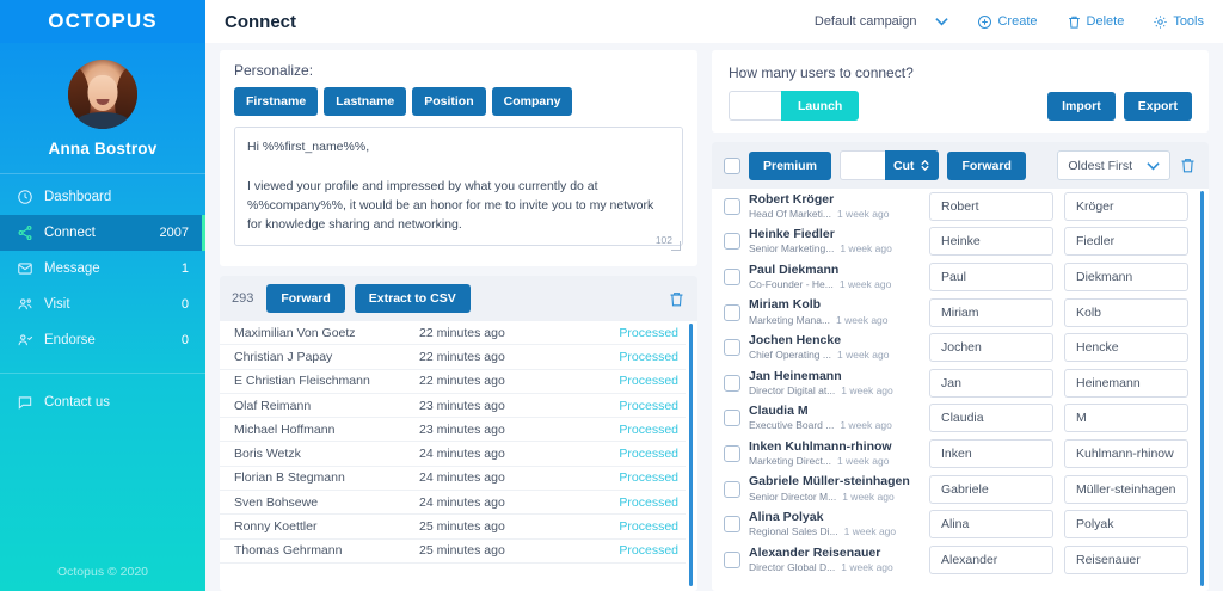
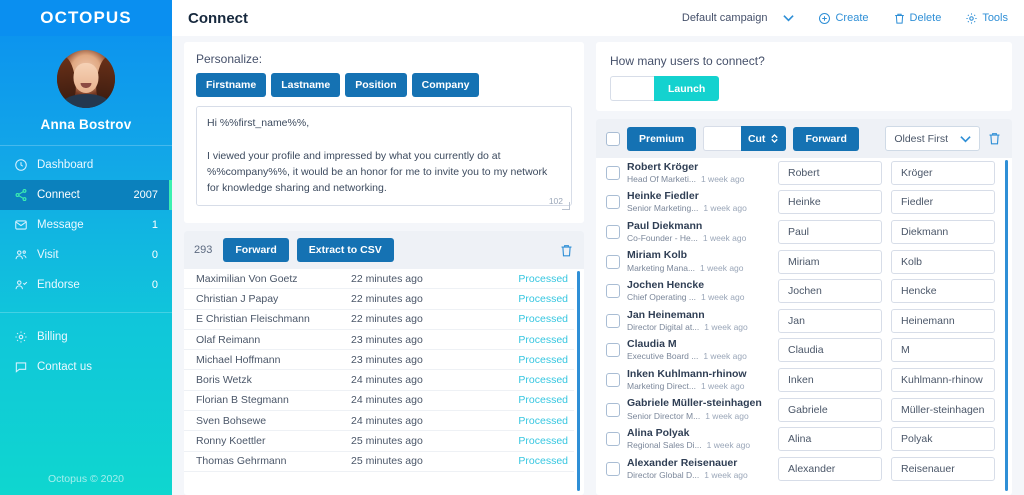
  OCTOPUS
  Anna Bostrov
  Dashboard
  Connect
  2007
  Message
  1
  Visit
  0
  Endorse
  0
+ Billing
  Contact us
  Octopus © 2020
  Connect
  Default campaign
  Create
  Delete
  Tools
  Personalize:
  Firstname
  Lastname
  Position
  Company
  Hi %%first_name%%,
  102
  293
  Forward
  Extract to CSV
  Maximilian Von Goetz
  22 minutes ago
  Processed
  Christian J Papay
  22 minutes ago
  Processed
  E Christian Fleischmann
  22 minutes ago
  Processed
  Olaf Reimann
  23 minutes ago
  Processed
  Michael Hoffmann
  23 minutes ago
  Processed
  Boris Wetzk
  24 minutes ago
  Processed
  Florian B Stegmann
  24 minutes ago
  Processed
  Sven Bohsewe
  24 minutes ago
  Processed
  Ronny Koettler
  25 minutes ago
  Processed
  Thomas Gehrmann
  25 minutes ago
  Processed
  How many users to connect?
  Launch
- Import
- Export
  Premium
  Cut
  Forward
  Oldest First
  Robert Kröger
  Head Of Marketi...
  1 week ago
  Robert
  Kröger
  Heinke Fiedler
  Senior Marketing...
  1 week ago
  Heinke
  Fiedler
  Paul Diekmann
  Co-Founder - He...
  1 week ago
  Paul
  Diekmann
  Miriam Kolb
  Marketing Mana...
  1 week ago
  Miriam
  Kolb
  Jochen Hencke
  Chief Operating ...
  1 week ago
  Jochen
  Hencke
  Jan Heinemann
  Director Digital at...
  1 week ago
  Jan
  Heinemann
  Claudia M
  Executive Board ...
  1 week ago
  Claudia
  M
  Inken Kuhlmann-rhinow
  Marketing Direct...
  1 week ago
  Inken
  Kuhlmann-rhinow
  Gabriele Müller-steinhagen
  Senior Director M...
  1 week ago
  Gabriele
  Müller-steinhagen
  Alina Polyak
  Regional Sales Di...
  1 week ago
  Alina
  Polyak
  Alexander Reisenauer
  Director Global D...
  1 week ago
  Alexander
  Reisenauer
